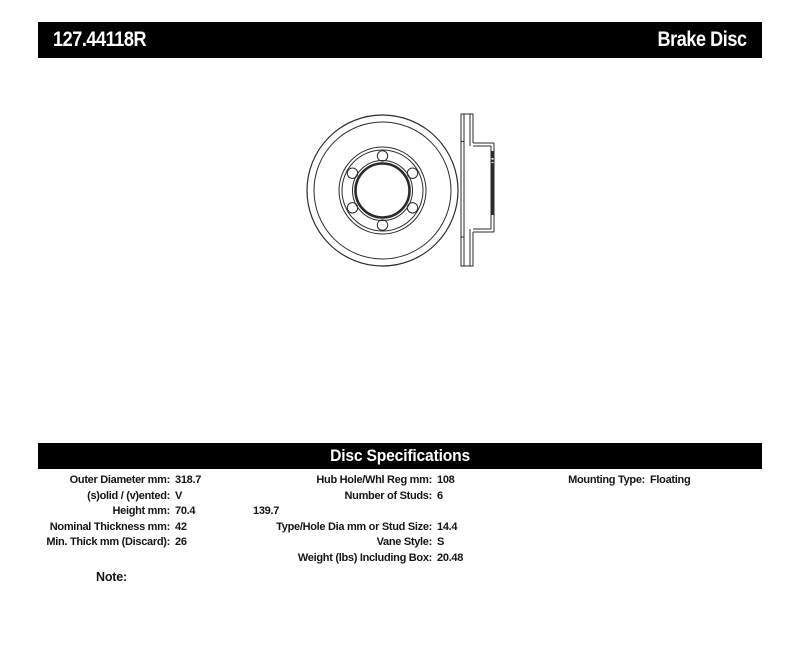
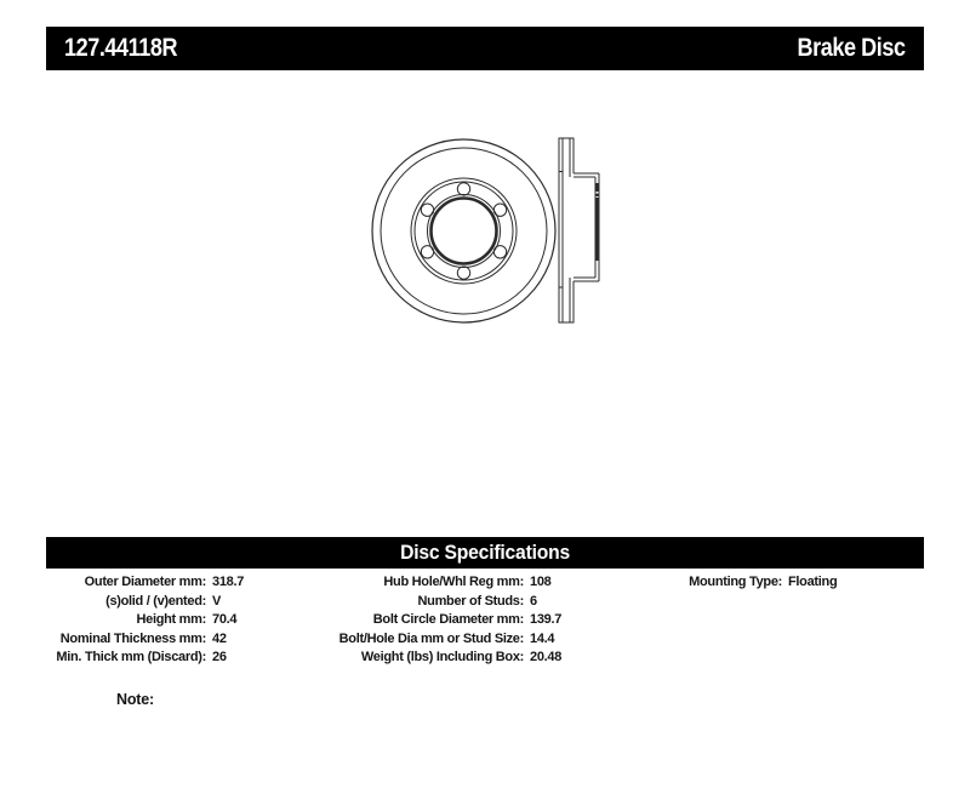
  127.44118R
  Brake Disc
  Disc Specifications
  Outer Diameter mm:
  318.7
  (s)olid / (v)ented:
  V
  Height mm:
  70.4
  Nominal Thickness mm:
  42
  Min. Thick mm (Discard):
  26
  Hub Hole/Whl Reg mm:
  108
  Number of Studs:
  6
+ Bolt Circle Diameter mm:
  139.7
- Type/Hole Dia mm or Stud Size:
+ Bolt/Hole Dia mm or Stud Size:
  14.4
- Vane Style:
- S
  Weight (lbs) Including Box:
  20.48
  Mounting Type:
  Floating
  Note:
